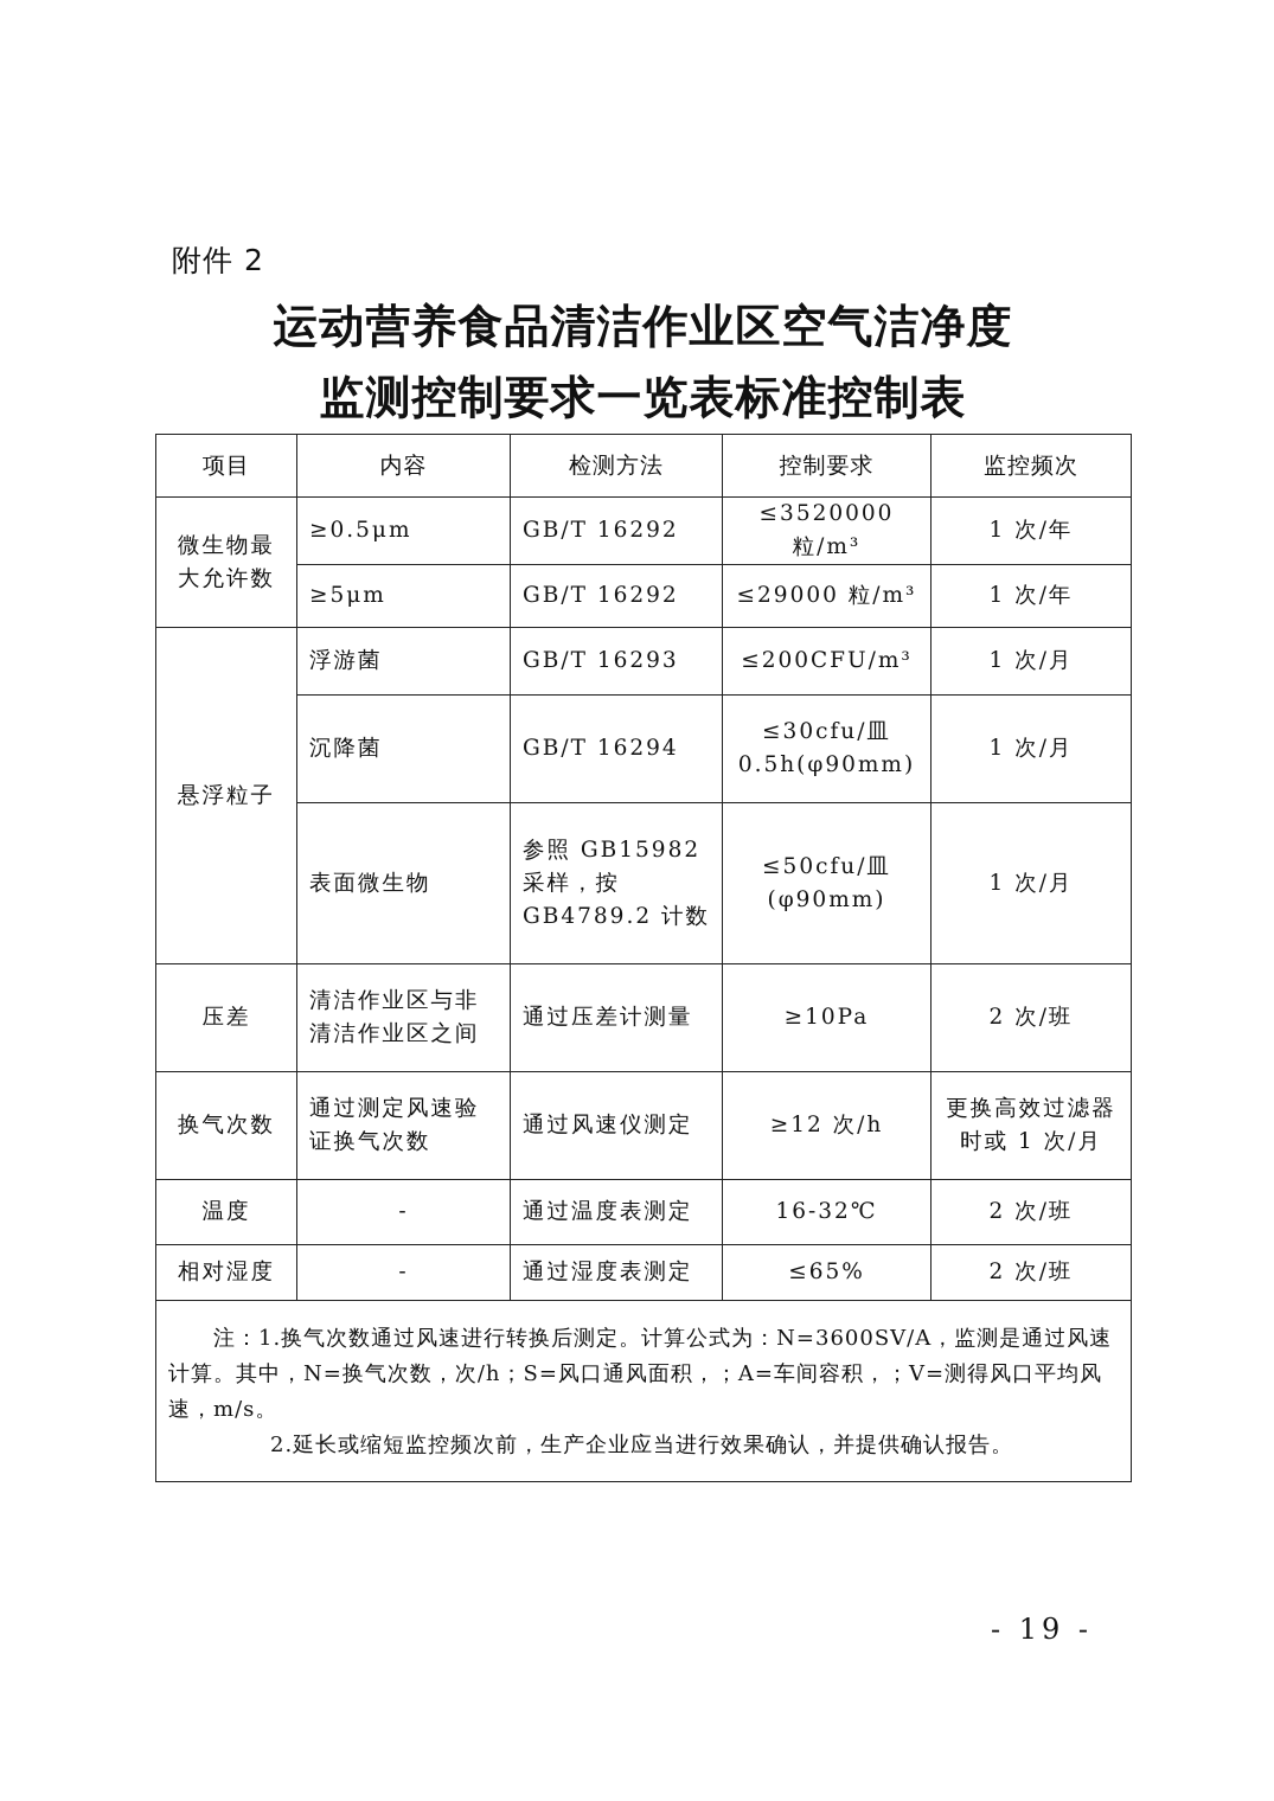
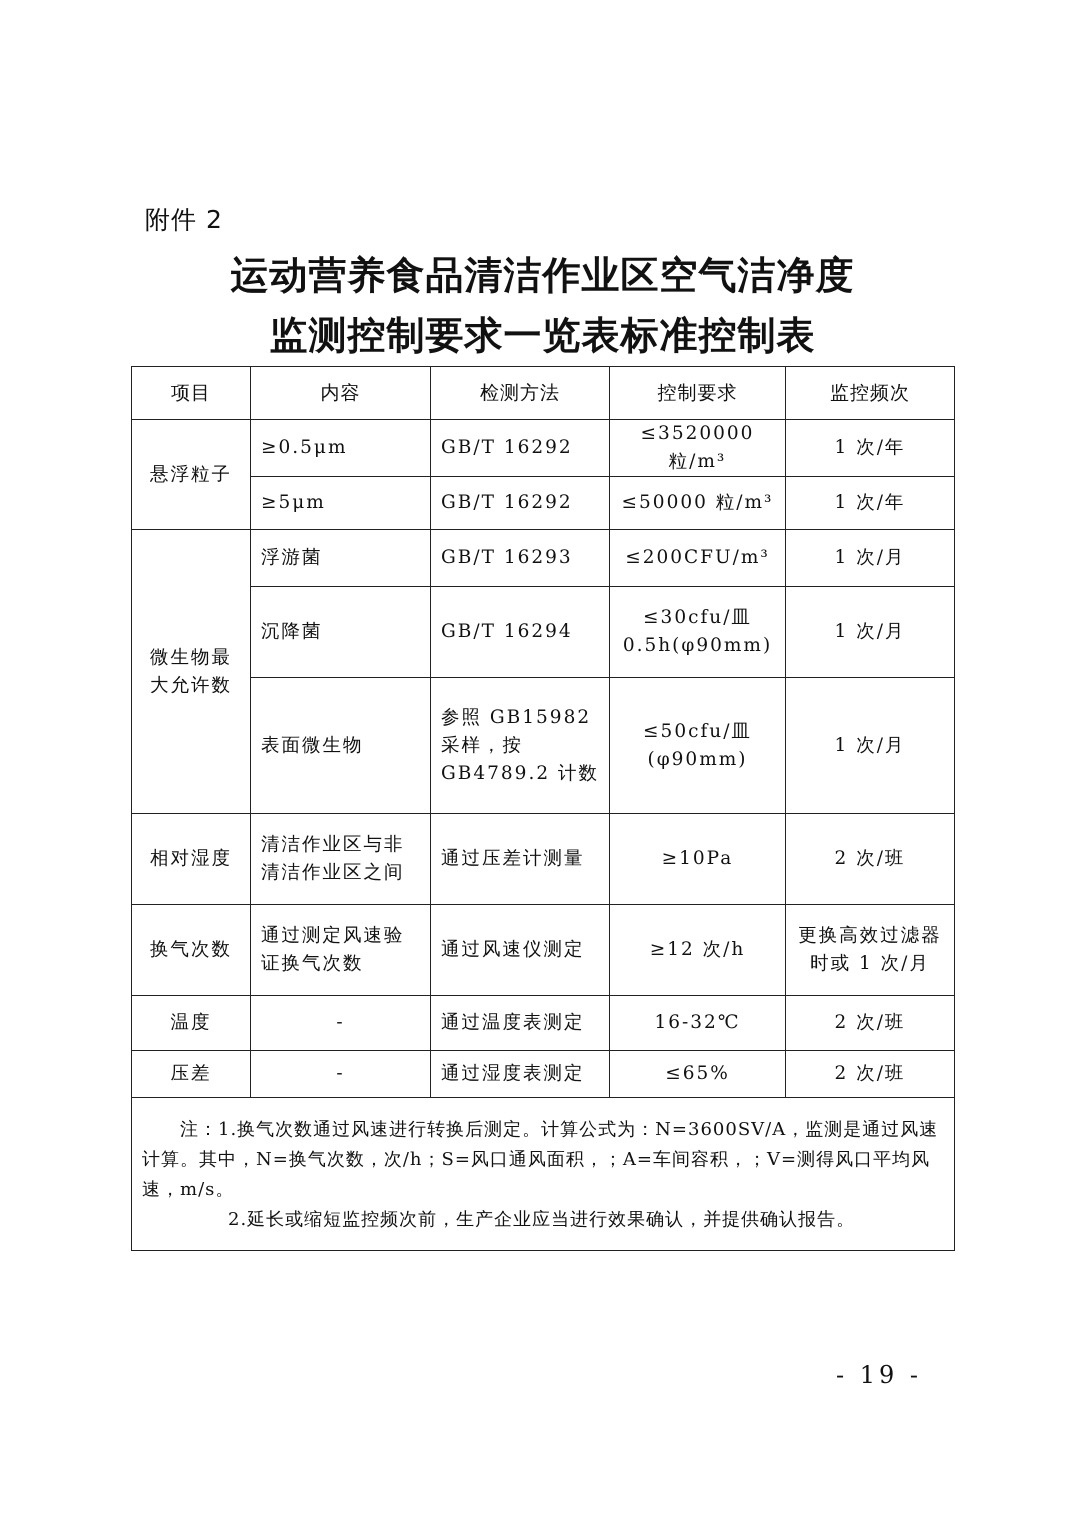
  附件 2
  运动营养食品清洁作业区空气洁净度
  监测控制要求一览表标准控制表
  项目	内容	检测方法	控制要求	监控频次
- 微生物最大允许数	≥0.5μm	GB/T 16292	≤3520000 粒/m³	1 次/年
+ 悬浮粒子	≥0.5μm	GB/T 16292	≤3520000 粒/m³	1 次/年
- ≥5μm	GB/T 16292	≤29000 粒/m³	1 次/年
+ ≥5μm	GB/T 16292	≤50000 粒/m³	1 次/年
- 悬浮粒子	浮游菌	GB/T 16293	≤200CFU/m³	1 次/月
+ 微生物最大允许数	浮游菌	GB/T 16293	≤200CFU/m³	1 次/月
  沉降菌	GB/T 16294	≤30cfu/皿 0.5h(φ90mm)	1 次/月
  表面微生物	参照 GB15982 采样，按 GB4789.2 计数	≤50cfu/皿(φ90mm)	1 次/月
- 压差	清洁作业区与非清洁作业区之间	通过压差计测量	≥10Pa	2 次/班
+ 相对湿度	清洁作业区与非清洁作业区之间	通过压差计测量	≥10Pa	2 次/班
  换气次数	通过测定风速验证换气次数	通过风速仪测定	≥12 次/h	更换高效过滤器时或 1 次/月
  温度	-	通过温度表测定	16-32℃	2 次/班
- 相对湿度	-	通过湿度表测定	≤65%	2 次/班
+ 压差	-	通过湿度表测定	≤65%	2 次/班
  注：1.换气次数通过风速进行转换后测定。计算公式为：N=3600SV/A，监测是通过风速计算。其中，N=换气次数，次/h；S=风口通风面积，；A=车间容积，；V=测得风口平均风速，m/s。 2.延长或缩短监控频次前，生产企业应当进行效果确认，并提供确认报告。
  - 19 -
